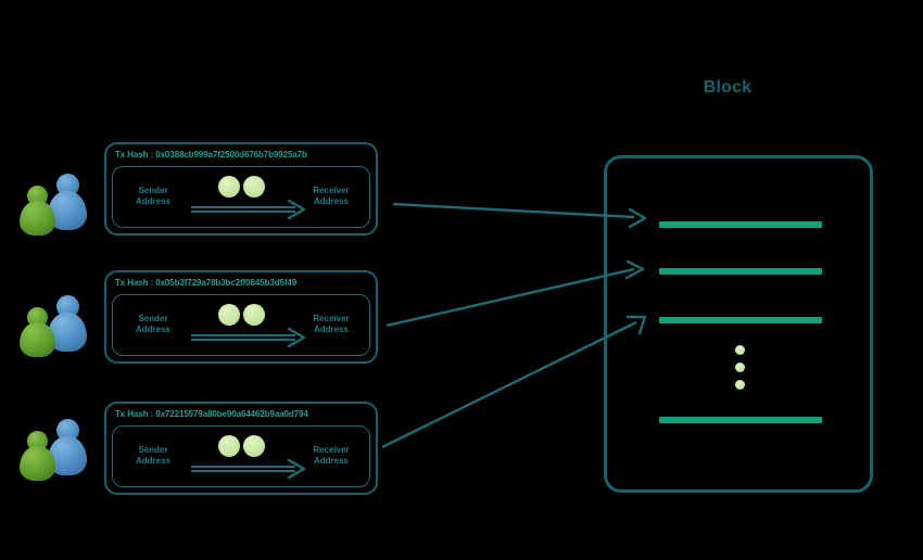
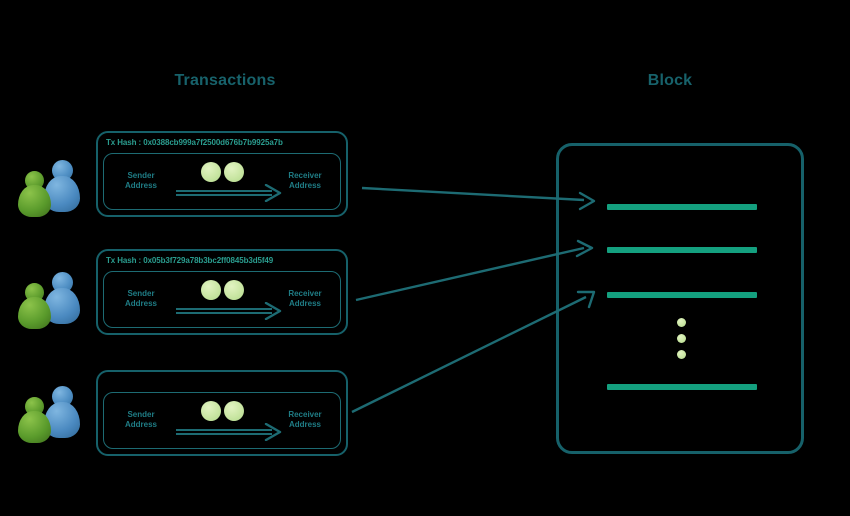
+ Transactions
  Block
  Tx Hash : 0x0388cb999a7f2500d676b7b9925a7b
  Sender
  Address
  Receiver
  Address
  Tx Hash : 0x05b3f729a78b3bc2ff0845b3d5f49
  Sender
  Address
  Receiver
  Address
- Tx Hash : 0x72215579a80be90a64462b9aa0d794
  Sender
  Address
  Receiver
  Address
